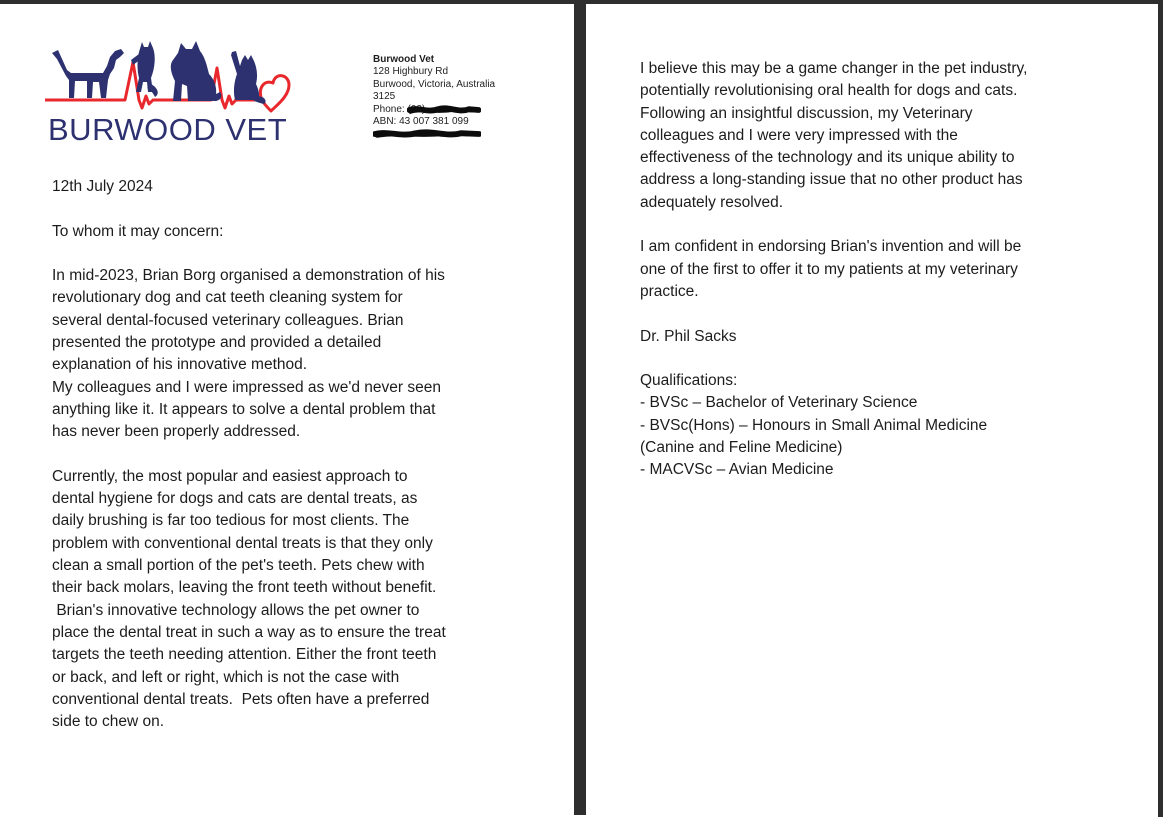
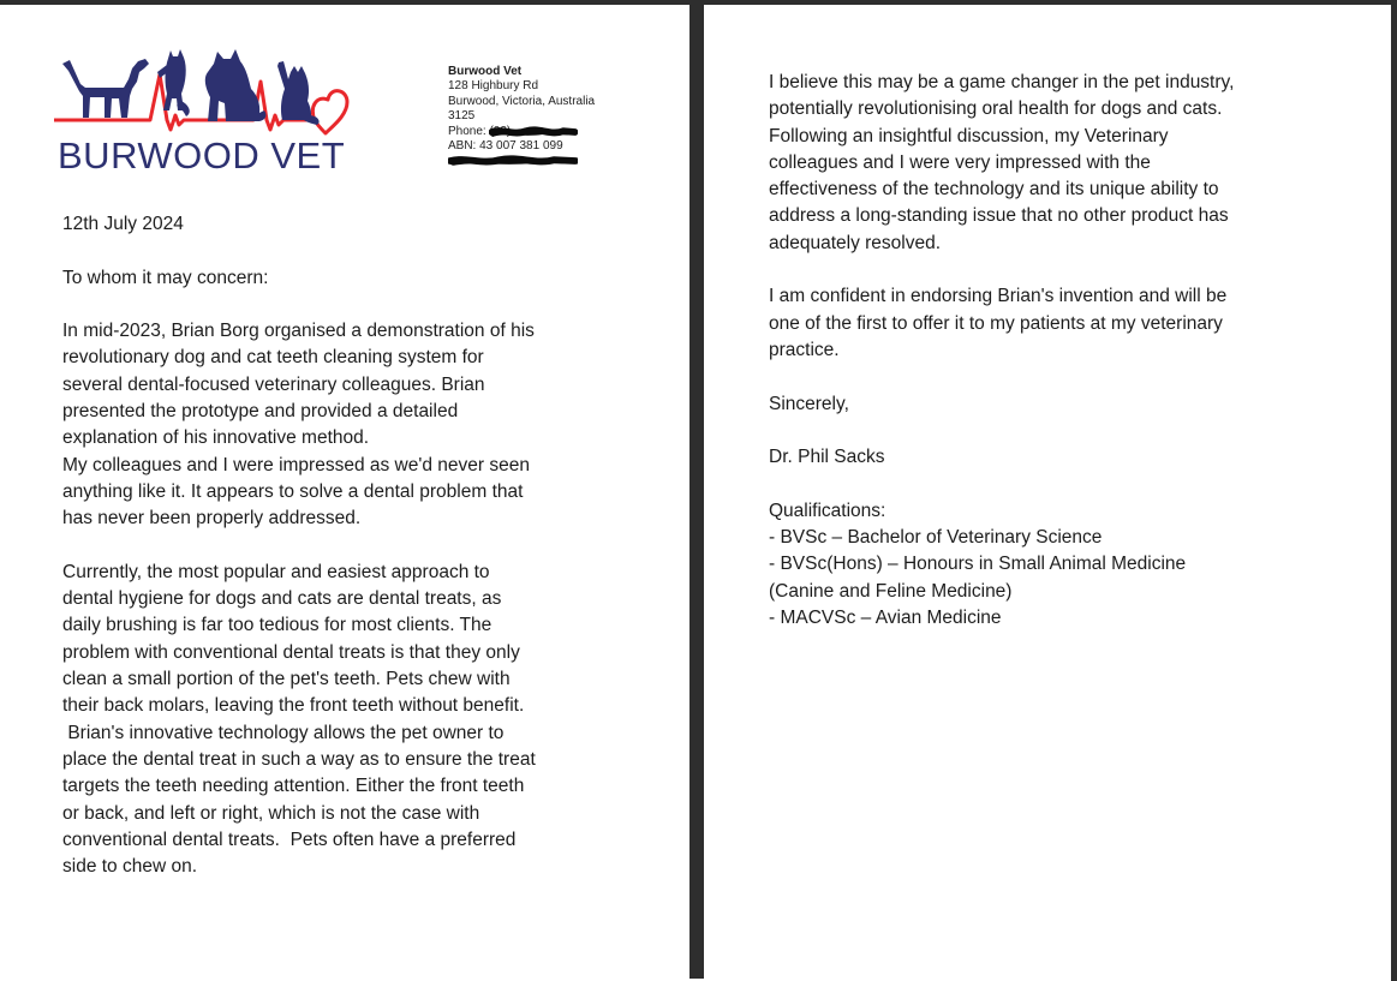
  BURWOOD VET
  Burwood Vet
  128 Highbury Rd
  Burwood, Victoria, Australia
  3125
  ABN: 43 007 381 099
  12th July 2024
  To whom it may concern:
  In mid-2023, Brian Borg organised a demonstration of his
  revolutionary dog and cat teeth cleaning system for
  several dental-focused veterinary colleagues. Brian
  presented the prototype and provided a detailed
  explanation of his innovative method.
  My colleagues and I were impressed as we'd never seen
  anything like it. It appears to solve a dental problem that
  has never been properly addressed.
  Currently, the most popular and easiest approach to
  dental hygiene for dogs and cats are dental treats, as
  daily brushing is far too tedious for most clients. The
  problem with conventional dental treats is that they only
  clean a small portion of the pet's teeth. Pets chew with
  their back molars, leaving the front teeth without benefit.
  Brian's innovative technology allows the pet owner to
  place the dental treat in such a way as to ensure the treat
  targets the teeth needing attention. Either the front teeth
  or back, and left or right, which is not the case with
  conventional dental treats. Pets often have a preferred
  side to chew on.
  I believe this may be a game changer in the pet industry,
  potentially revolutionising oral health for dogs and cats.
  Following an insightful discussion, my Veterinary
  colleagues and I were very impressed with the
  effectiveness of the technology and its unique ability to
  address a long-standing issue that no other product has
  adequately resolved.
  I am confident in endorsing Brian's invention and will be
  one of the first to offer it to my patients at my veterinary
  practice.
+ Sincerely,
  Dr. Phil Sacks
  Qualifications:
  - BVSc – Bachelor of Veterinary Science
  - BVSc(Hons) – Honours in Small Animal Medicine
  (Canine and Feline Medicine)
  - MACVSc – Avian Medicine
